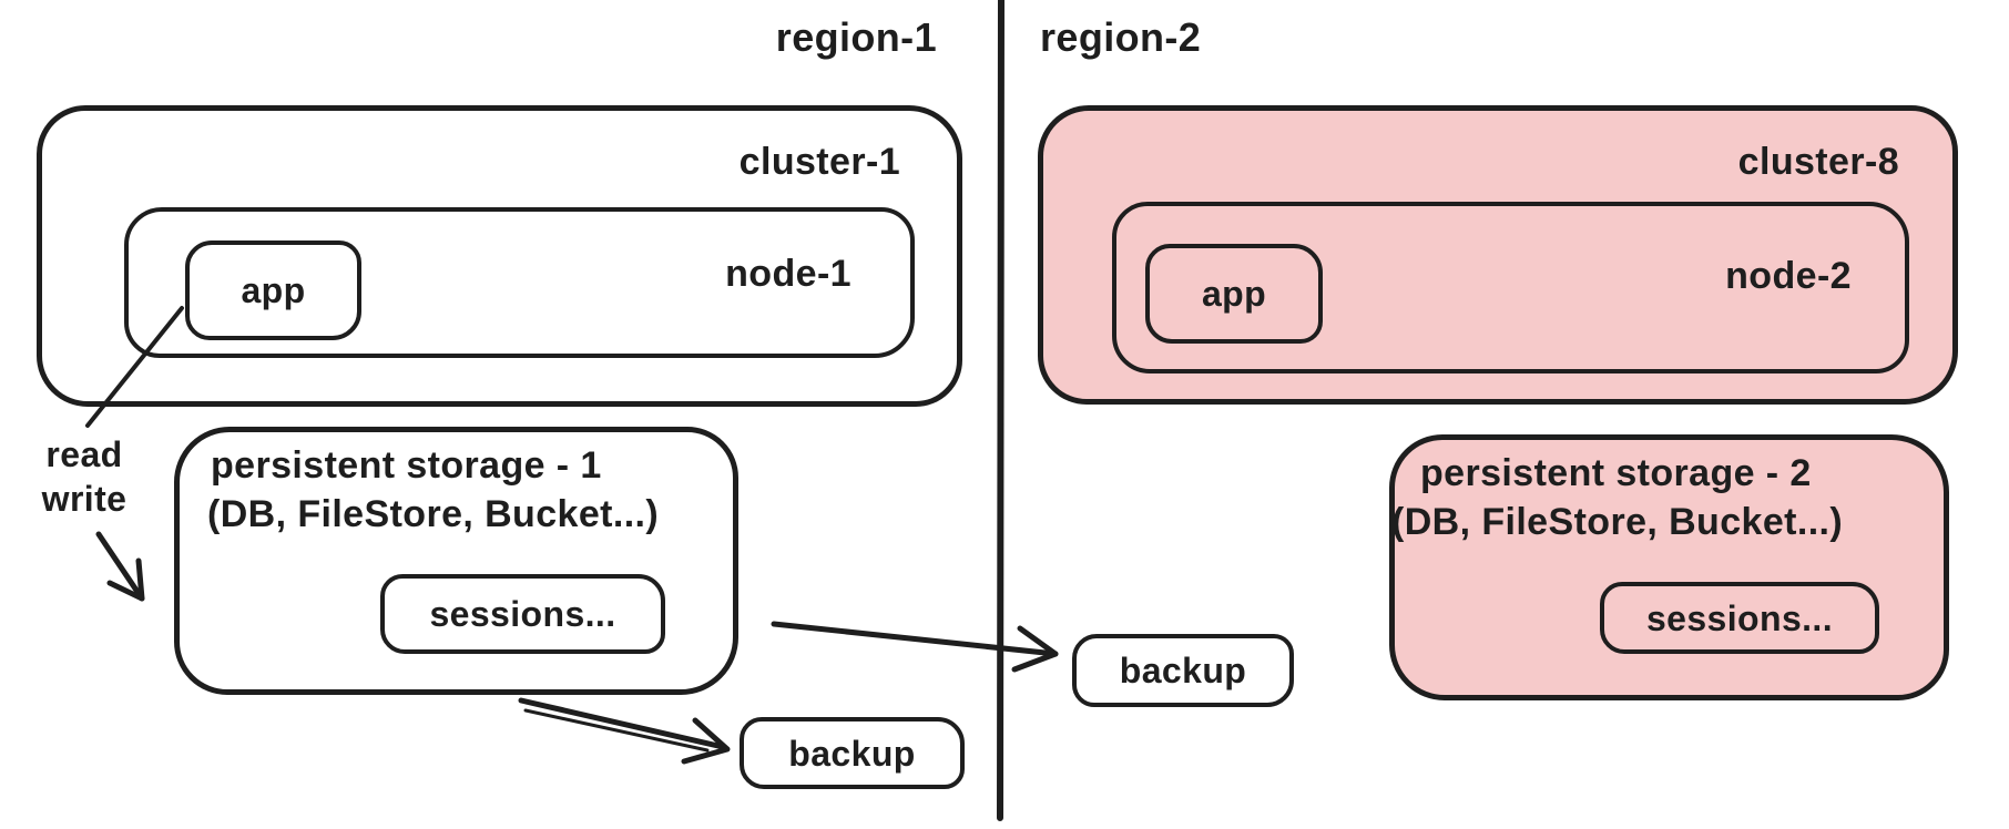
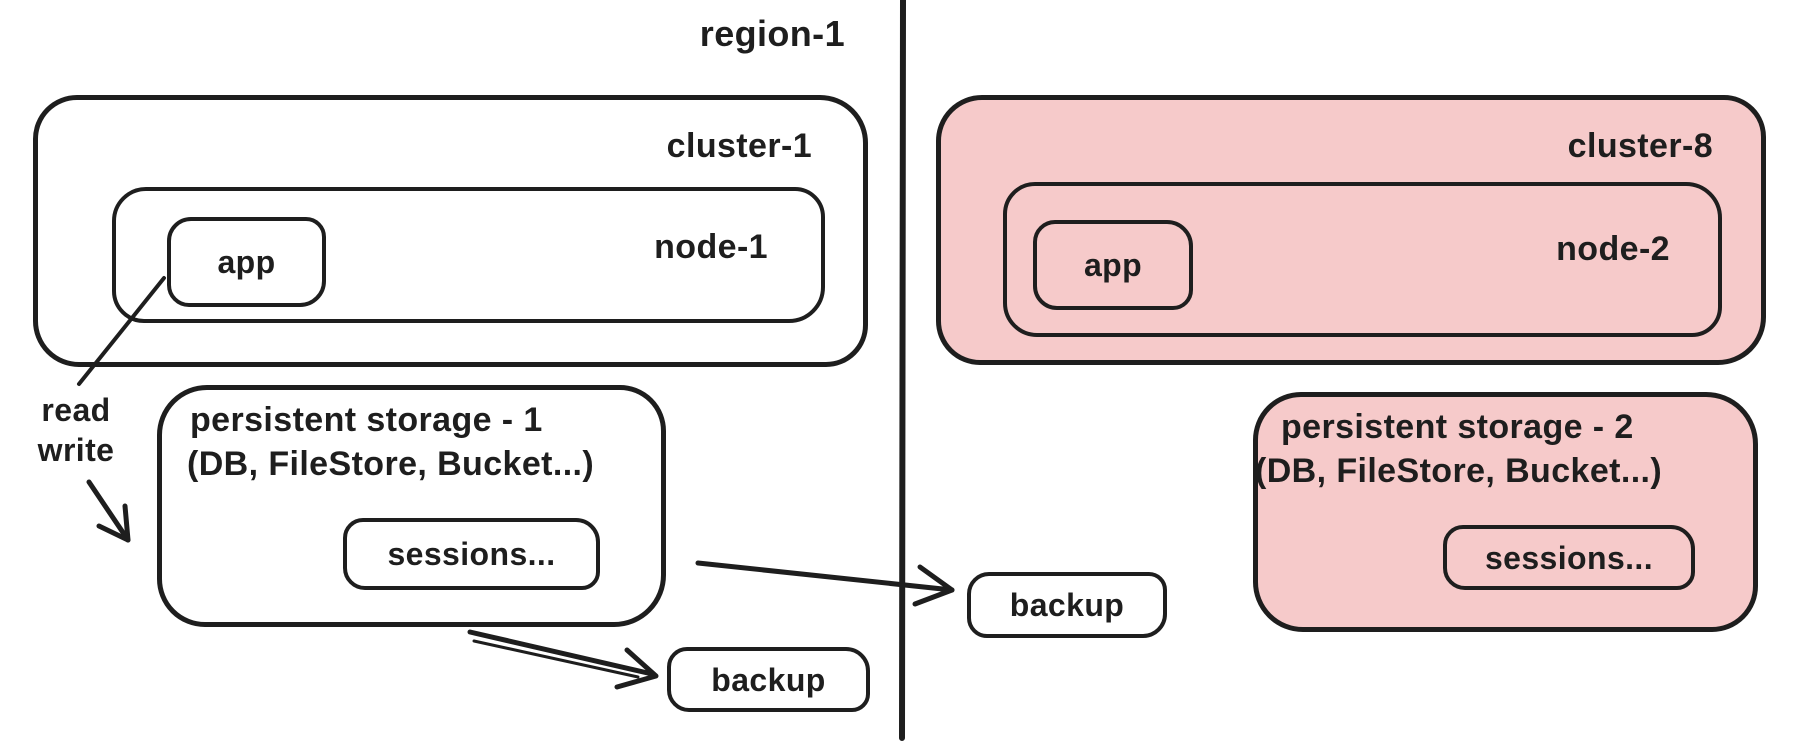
  region-1
- region-2
  cluster-1
  node-1
  app
  read
  write
  persistent storage - 1
  (DB, FileStore, Bucket...)
  sessions...
  backup
  cluster-8
  node-2
  app
  persistent storage - 2
  (DB, FileStore, Bucket...)
  sessions...
  backup
